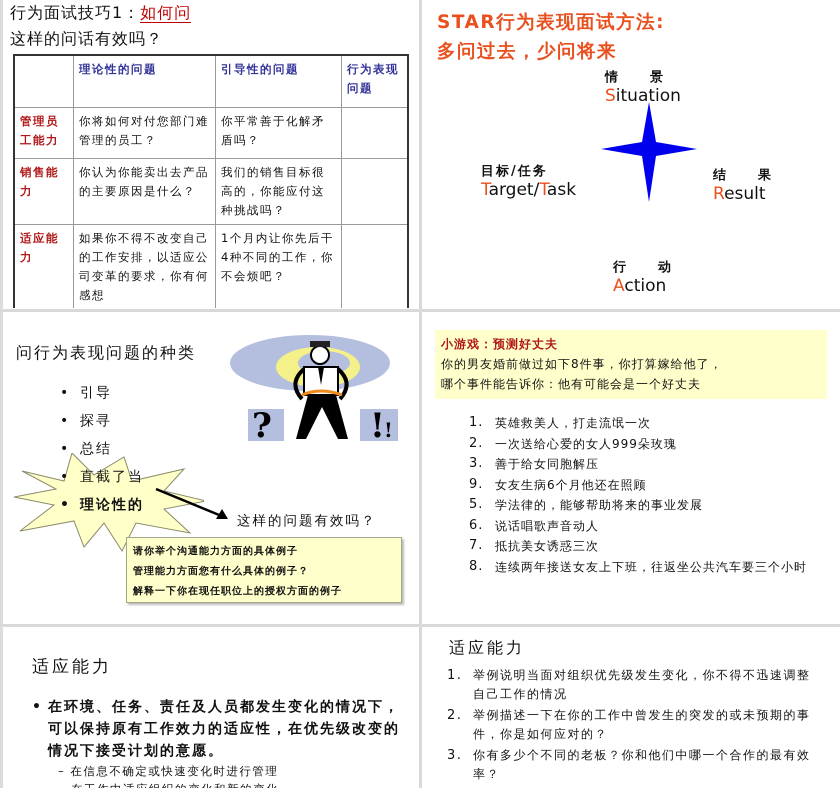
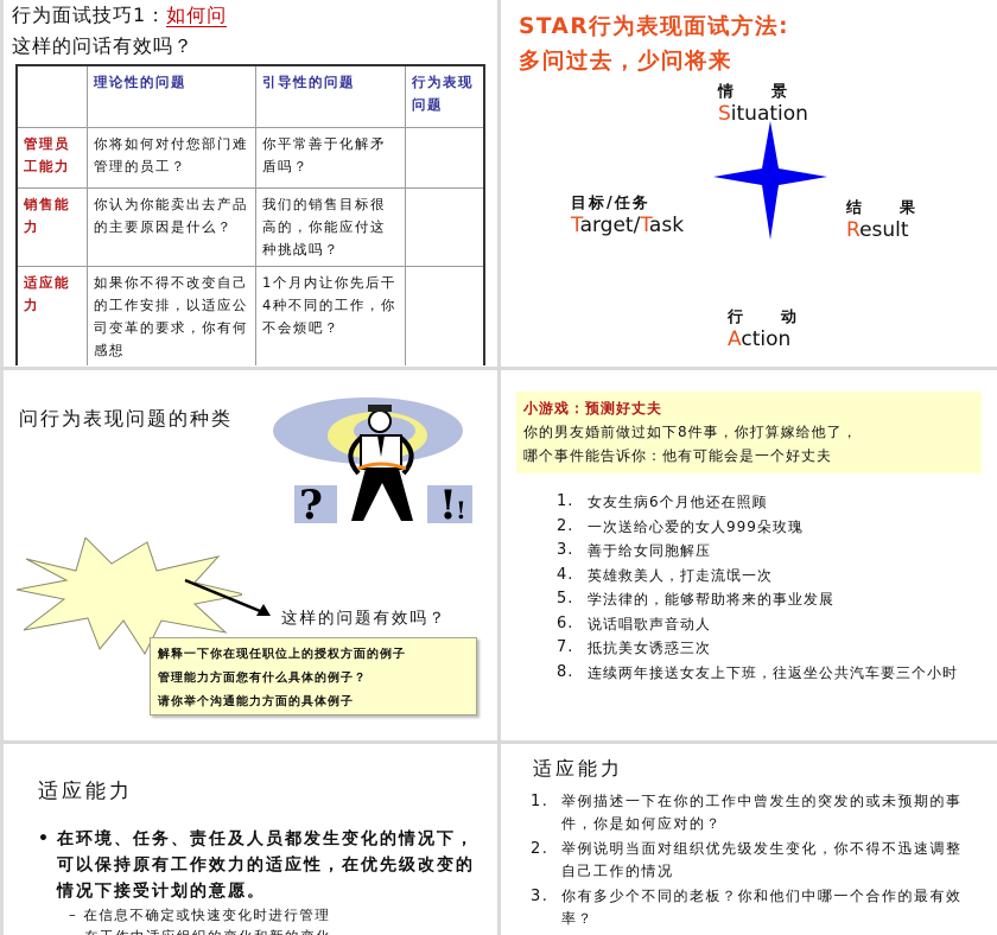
  行为面试技巧1：如何问
  这样的问话有效吗？
  	理论性的问题	引导性的问题	行为表现问题
  管理员工能力	你将如何对付您部门难管理的员工？	你平常善于化解矛盾吗？
  销售能力	你认为你能卖出去产品的主要原因是什么？	我们的销售目标很高的，你能应付这种挑战吗？
  适应能力	如果你不得不改变自己的工作安排，以适应公司变革的要求，你有何感想	1个月内让你先后干4种不同的工作，你不会烦吧？
  STAR行为表现面试方法:
  多问过去，少问将来
  情 景
  Situation
  目标/任务
  Target/Task
  结 果
  Result
  行 动
  Action
  ?
  !
  !
  问行为表现问题的种类
- 引导
- 探寻
- 总结
- 直截了当
- 理论性的
  这样的问题有效吗？
- 请你举个沟通能力方面的具体例子
+ 解释一下你在现任职位上的授权方面的例子
  管理能力方面您有什么具体的例子？
- 解释一下你在现任职位上的授权方面的例子
+ 请你举个沟通能力方面的具体例子
  小游戏：预测好丈夫
  你的男友婚前做过如下8件事，你打算嫁给他了，
  哪个事件能告诉你：他有可能会是一个好丈夫
  1.
- 英雄救美人，打走流氓一次
+ 女友生病6个月他还在照顾
  2.
  一次送给心爱的女人999朵玫瑰
  3.
  善于给女同胞解压
- 9.
+ 4.
- 女友生病6个月他还在照顾
+ 英雄救美人，打走流氓一次
  5.
  学法律的，能够帮助将来的事业发展
  6.
  说话唱歌声音动人
  7.
  抵抗美女诱惑三次
  8.
  连续两年接送女友上下班，往返坐公共汽车要三个小时
  适应能力
  •
  在环境、任务、责任及人员都发生变化的情况下，可以保持原有工作效力的适应性，在优先级改变的情况下接受计划的意愿。
  – 在信息不确定或快速变化时进行管理
  适应能力
  1.
- 举例说明当面对组织优先级发生变化，你不得不迅速调整自己工作的情况
+ 举例描述一下在你的工作中曾发生的突发的或未预期的事件，你是如何应对的？
  2.
- 举例描述一下在你的工作中曾发生的突发的或未预期的事件，你是如何应对的？
+ 举例说明当面对组织优先级发生变化，你不得不迅速调整自己工作的情况
  3.
  你有多少个不同的老板？你和他们中哪一个合作的最有效率？
